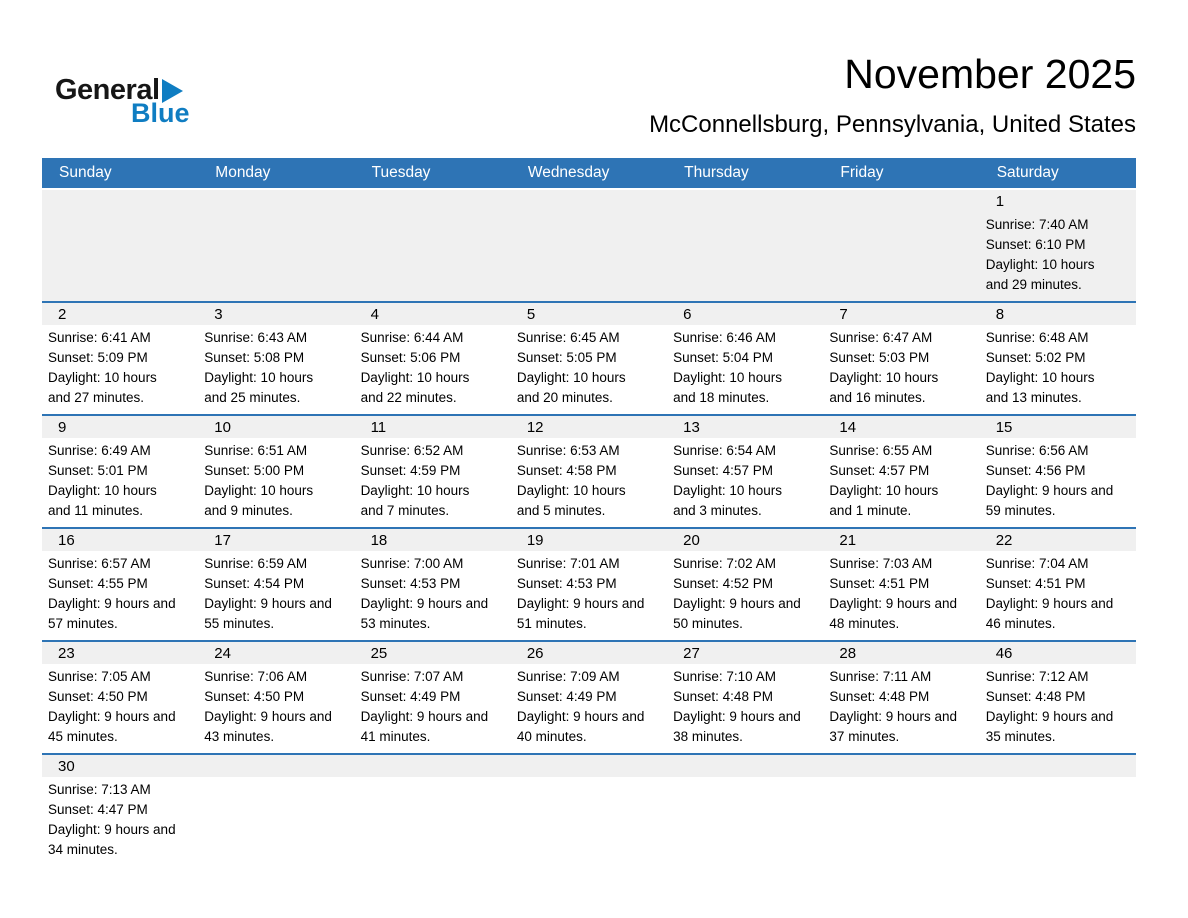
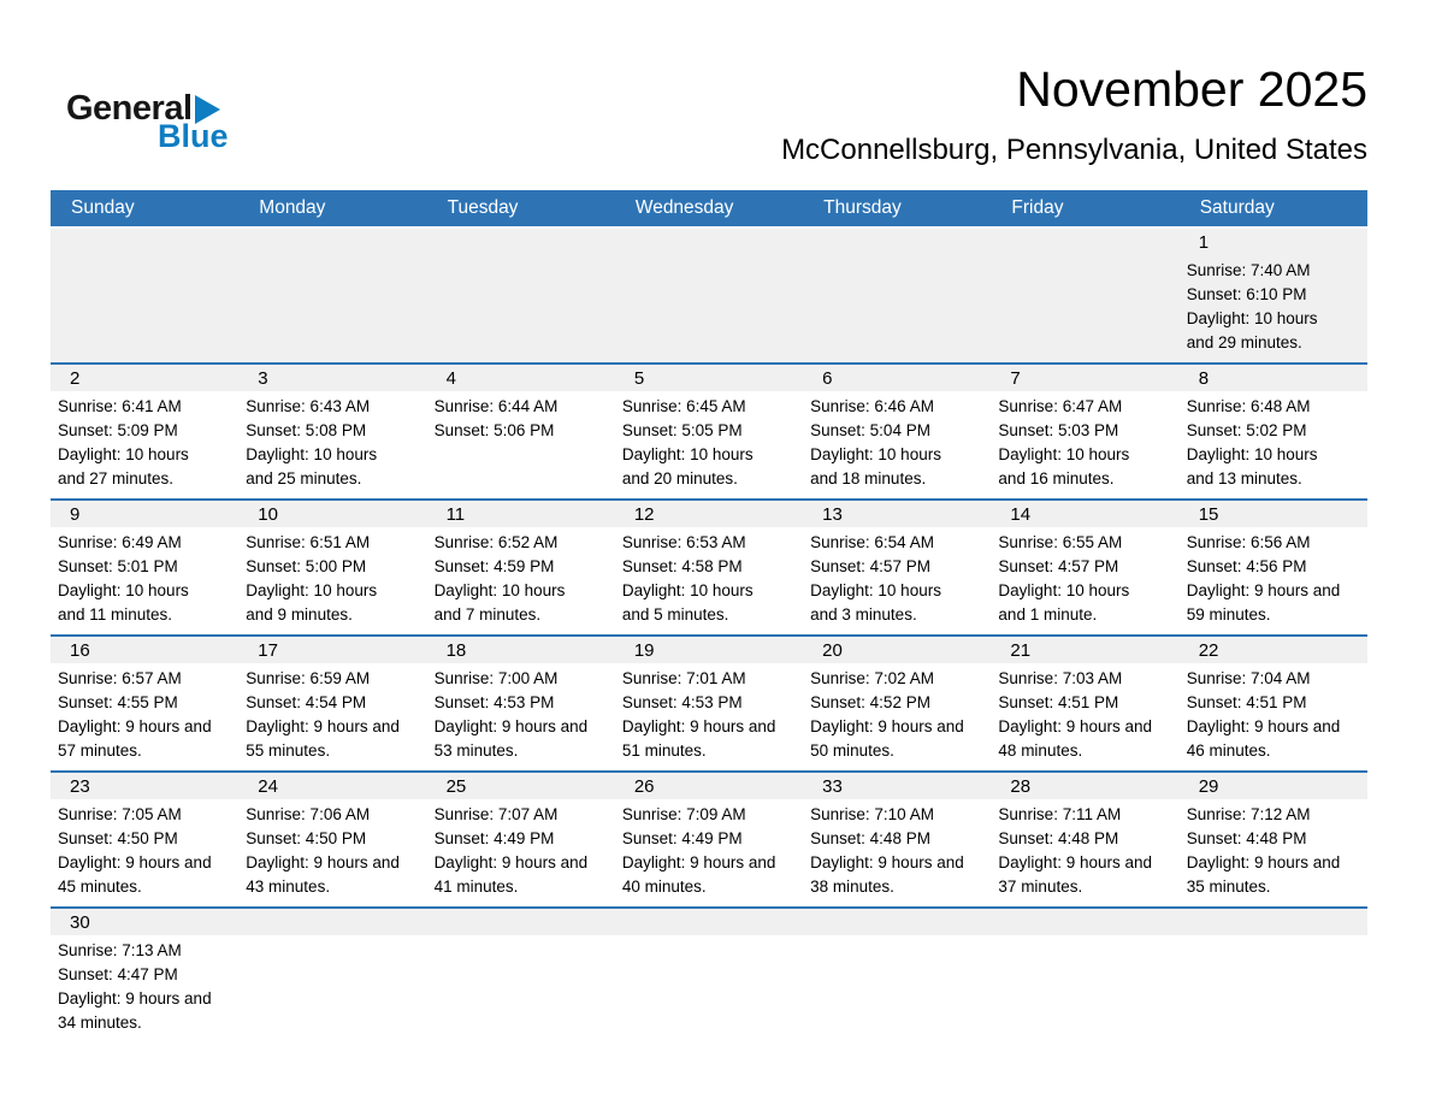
  General
  Blue
  November 2025
  McConnellsburg, Pennsylvania, United States
  Sunday
  Monday
  Tuesday
  Wednesday
  Thursday
  Friday
  Saturday
  1
  Sunrise: 7:40 AM
  Sunset: 6:10 PM
  Daylight: 10 hours and 29 minutes.
  2
  Sunrise: 6:41 AM
  Sunset: 5:09 PM
  Daylight: 10 hours and 27 minutes.
  3
  Sunrise: 6:43 AM
  Sunset: 5:08 PM
  Daylight: 10 hours and 25 minutes.
  4
  Sunrise: 6:44 AM
  Sunset: 5:06 PM
- Daylight: 10 hours and 22 minutes.
  5
  Sunrise: 6:45 AM
  Sunset: 5:05 PM
  Daylight: 10 hours and 20 minutes.
  6
  Sunrise: 6:46 AM
  Sunset: 5:04 PM
  Daylight: 10 hours and 18 minutes.
  7
  Sunrise: 6:47 AM
  Sunset: 5:03 PM
  Daylight: 10 hours and 16 minutes.
  8
  Sunrise: 6:48 AM
  Sunset: 5:02 PM
  Daylight: 10 hours and 13 minutes.
  9
  Sunrise: 6:49 AM
  Sunset: 5:01 PM
  Daylight: 10 hours and 11 minutes.
  10
  Sunrise: 6:51 AM
  Sunset: 5:00 PM
  Daylight: 10 hours and 9 minutes.
  11
  Sunrise: 6:52 AM
  Sunset: 4:59 PM
  Daylight: 10 hours and 7 minutes.
  12
  Sunrise: 6:53 AM
  Sunset: 4:58 PM
  Daylight: 10 hours and 5 minutes.
  13
  Sunrise: 6:54 AM
  Sunset: 4:57 PM
  Daylight: 10 hours and 3 minutes.
  14
  Sunrise: 6:55 AM
  Sunset: 4:57 PM
  Daylight: 10 hours and 1 minute.
  15
  Sunrise: 6:56 AM
  Sunset: 4:56 PM
  Daylight: 9 hours and 59 minutes.
  16
  Sunrise: 6:57 AM
  Sunset: 4:55 PM
  Daylight: 9 hours and 57 minutes.
  17
  Sunrise: 6:59 AM
  Sunset: 4:54 PM
  Daylight: 9 hours and 55 minutes.
  18
  Sunrise: 7:00 AM
  Sunset: 4:53 PM
  Daylight: 9 hours and 53 minutes.
  19
  Sunrise: 7:01 AM
  Sunset: 4:53 PM
  Daylight: 9 hours and 51 minutes.
  20
  Sunrise: 7:02 AM
  Sunset: 4:52 PM
  Daylight: 9 hours and 50 minutes.
  21
  Sunrise: 7:03 AM
  Sunset: 4:51 PM
  Daylight: 9 hours and 48 minutes.
  22
  Sunrise: 7:04 AM
  Sunset: 4:51 PM
  Daylight: 9 hours and 46 minutes.
  23
  Sunrise: 7:05 AM
  Sunset: 4:50 PM
  Daylight: 9 hours and 45 minutes.
  24
  Sunrise: 7:06 AM
  Sunset: 4:50 PM
  Daylight: 9 hours and 43 minutes.
  25
  Sunrise: 7:07 AM
  Sunset: 4:49 PM
  Daylight: 9 hours and 41 minutes.
  26
  Sunrise: 7:09 AM
  Sunset: 4:49 PM
  Daylight: 9 hours and 40 minutes.
- 27
+ 33
  Sunrise: 7:10 AM
  Sunset: 4:48 PM
  Daylight: 9 hours and 38 minutes.
  28
  Sunrise: 7:11 AM
  Sunset: 4:48 PM
  Daylight: 9 hours and 37 minutes.
- 46
+ 29
  Sunrise: 7:12 AM
  Sunset: 4:48 PM
  Daylight: 9 hours and 35 minutes.
  30
  Sunrise: 7:13 AM
  Sunset: 4:47 PM
  Daylight: 9 hours and 34 minutes.
